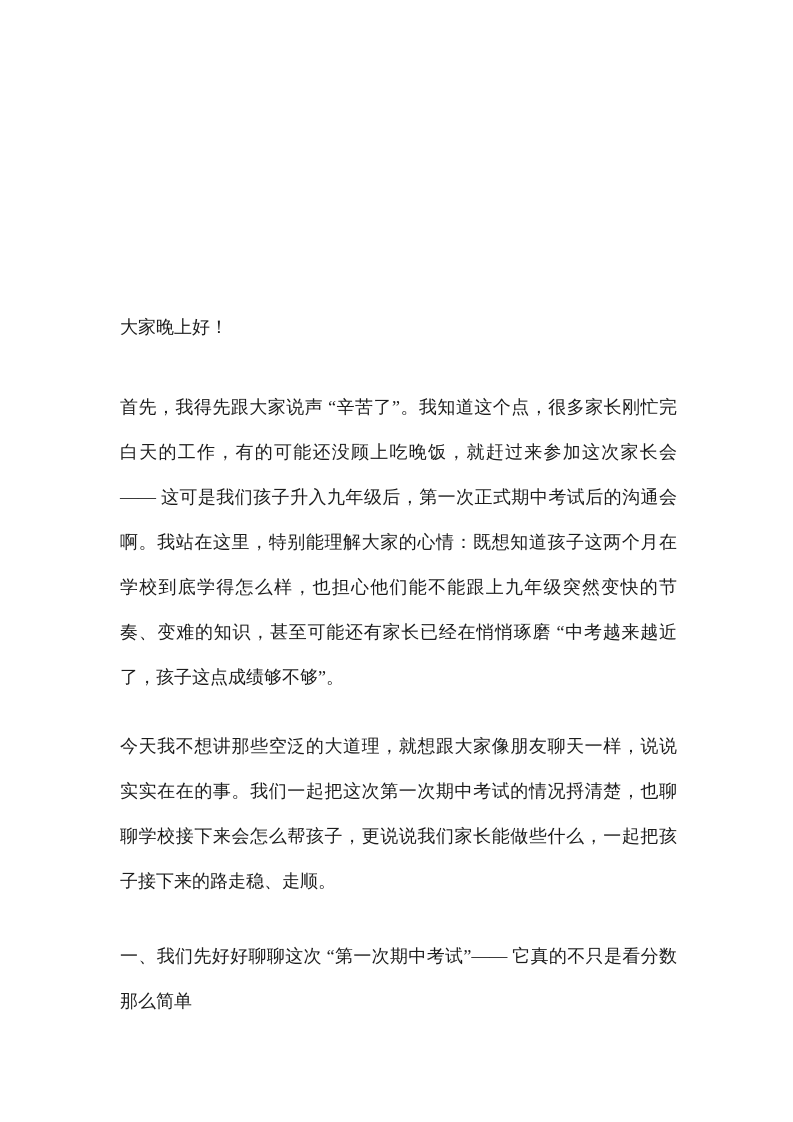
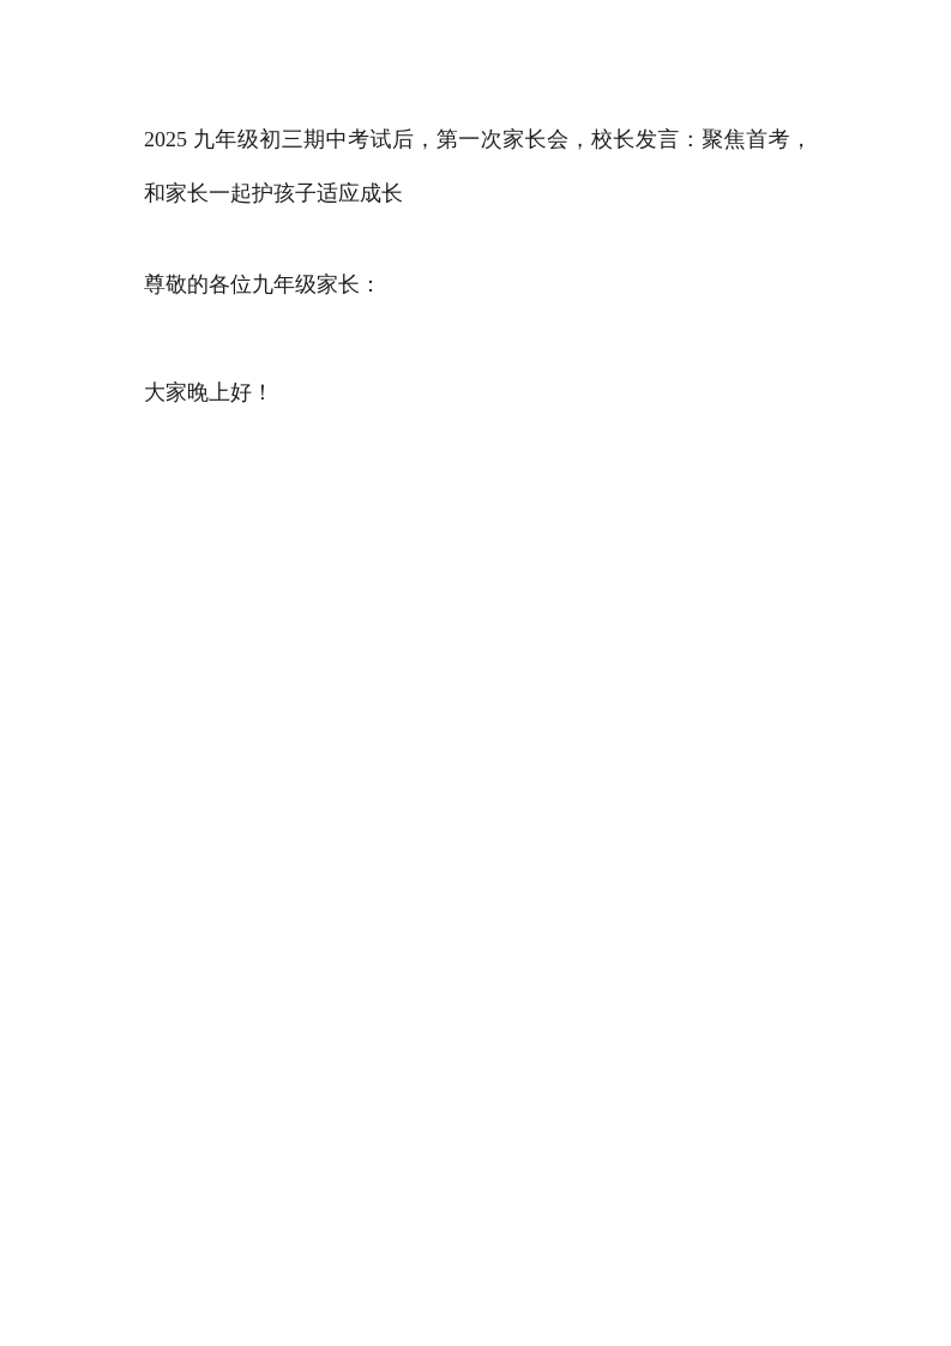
+ 2025 九年级初三期中考试后，第一次家长会，校长发言：聚焦首考，和家长一起护孩子适应成长
+ 尊敬的各位九年级家长：
  大家晚上好！
- 首先，我得先跟大家说声 “辛苦了”。我知道这个点，很多家长刚忙完白天的工作，有的可能还没顾上吃晚饭，就赶过来参加这次家长会—— 这可是我们孩子升入九年级后，第一次正式期中考试后的沟通会啊。我站在这里，特别能理解大家的心情：既想知道孩子这两个月在学校到底学得怎么样，也担心他们能不能跟上九年级突然变快的节奏、变难的知识，甚至可能还有家长已经在悄悄琢磨 “中考越来越近了，孩子这点成绩够不够”。
- 今天我不想讲那些空泛的大道理，就想跟大家像朋友聊天一样，说说实实在在的事。我们一起把这次第一次期中考试的情况捋清楚，也聊聊学校接下来会怎么帮孩子，更说说我们家长能做些什么，一起把孩子接下来的路走稳、走顺。
- 一、我们先好好聊聊这次 “第一次期中考试”—— 它真的不只是看分数那么简单
